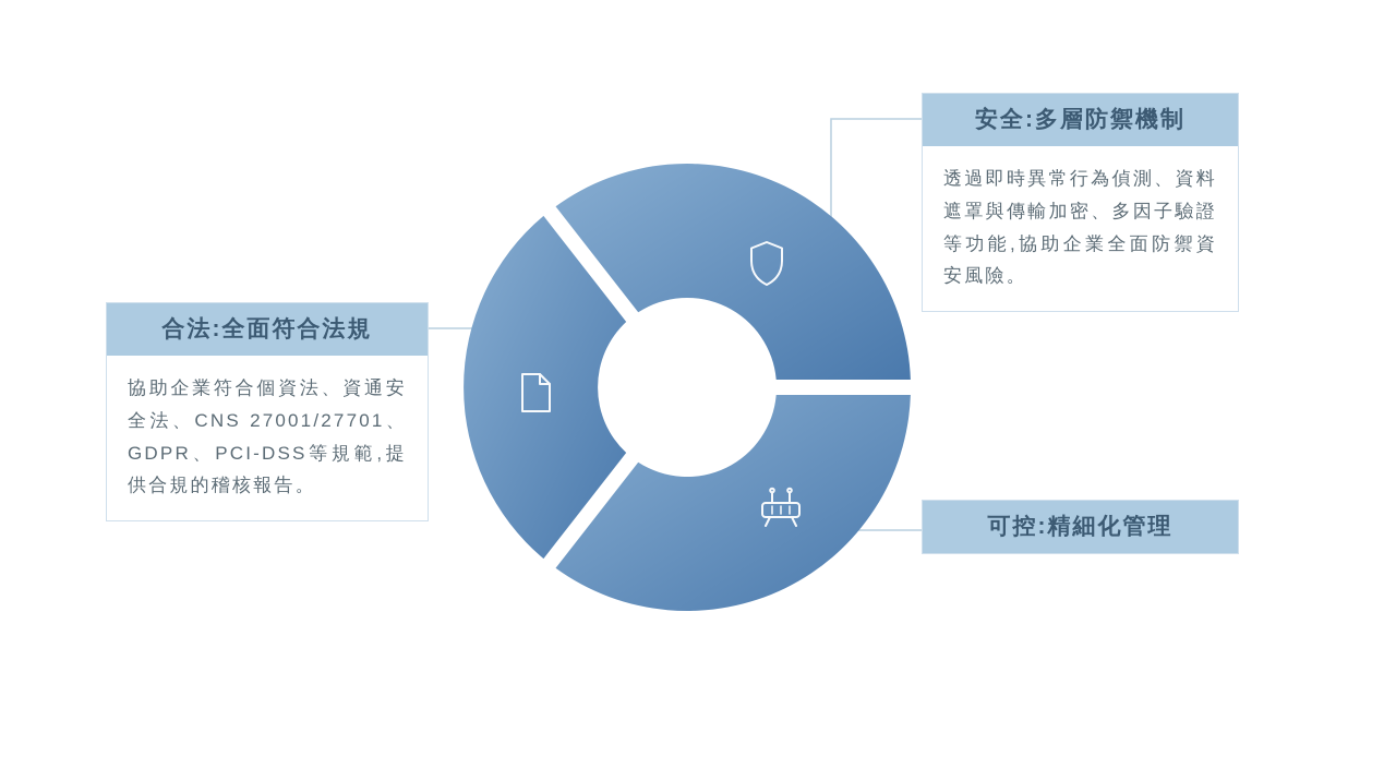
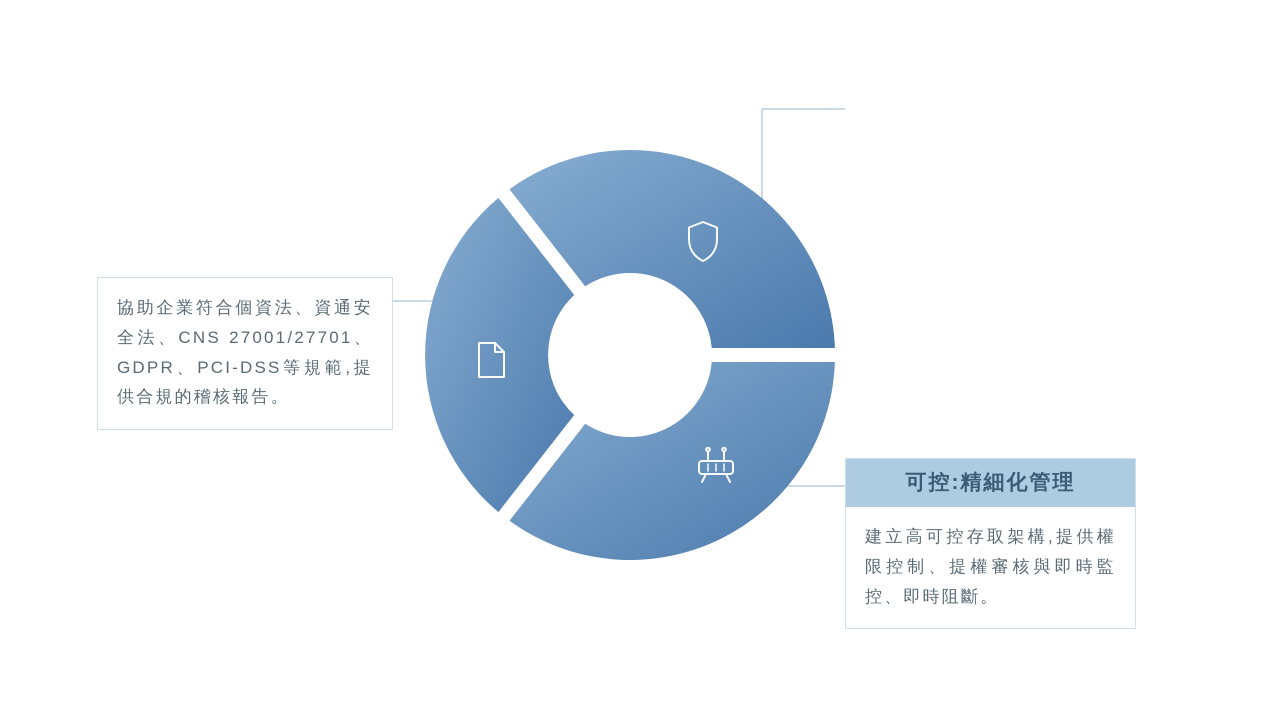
- 安全:多層防禦機制
- 透過即時異常行為偵測、資料遮罩與傳輸加密、多因子驗證等功能,協助企業全面防禦資安風險。
- 合法:全面符合法規
  協助企業符合個資法、資通安全法、CNS 27001/27701、GDPR、PCI-DSS等規範,提供合規的稽核報告。
  可控:精細化管理
+ 建立高可控存取架構,提供權限控制、提權審核與即時監控、即時阻斷。
